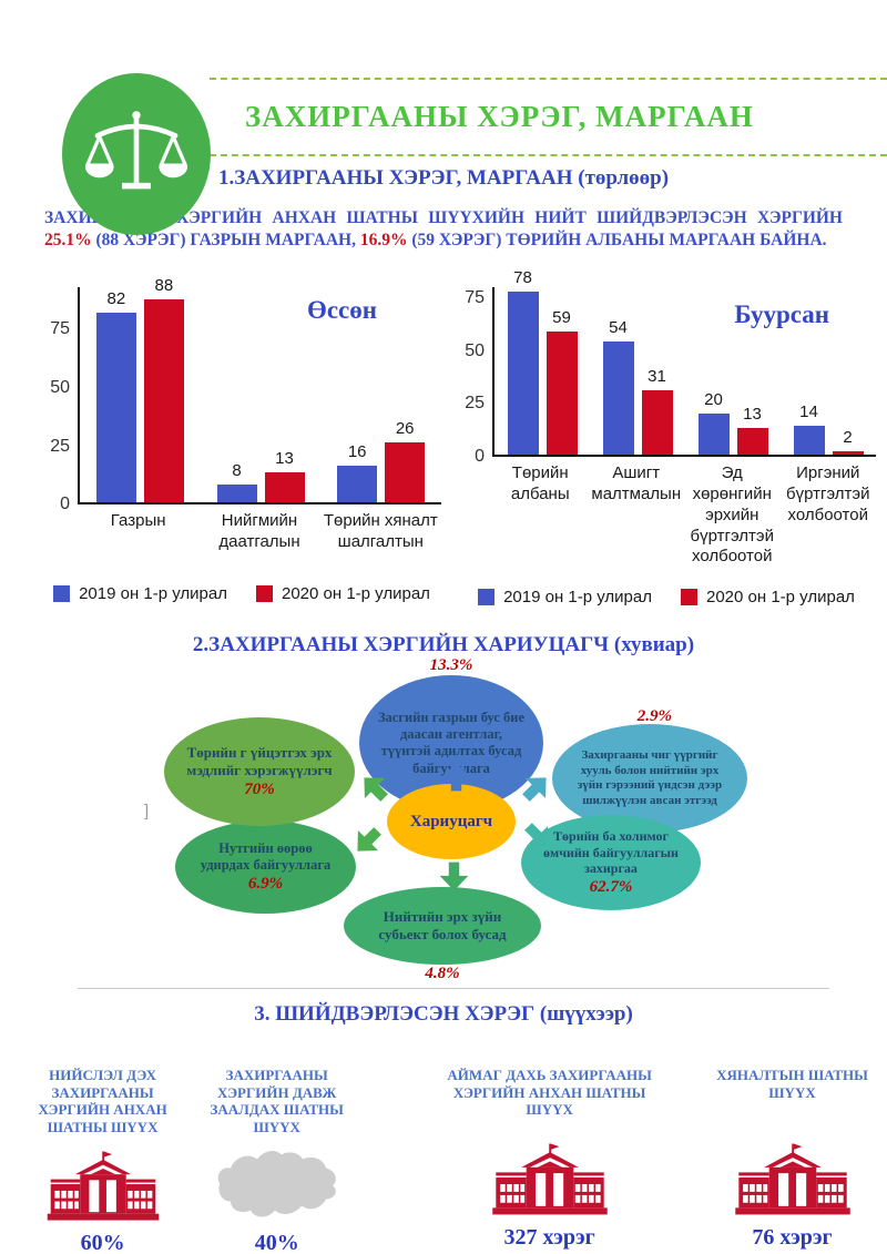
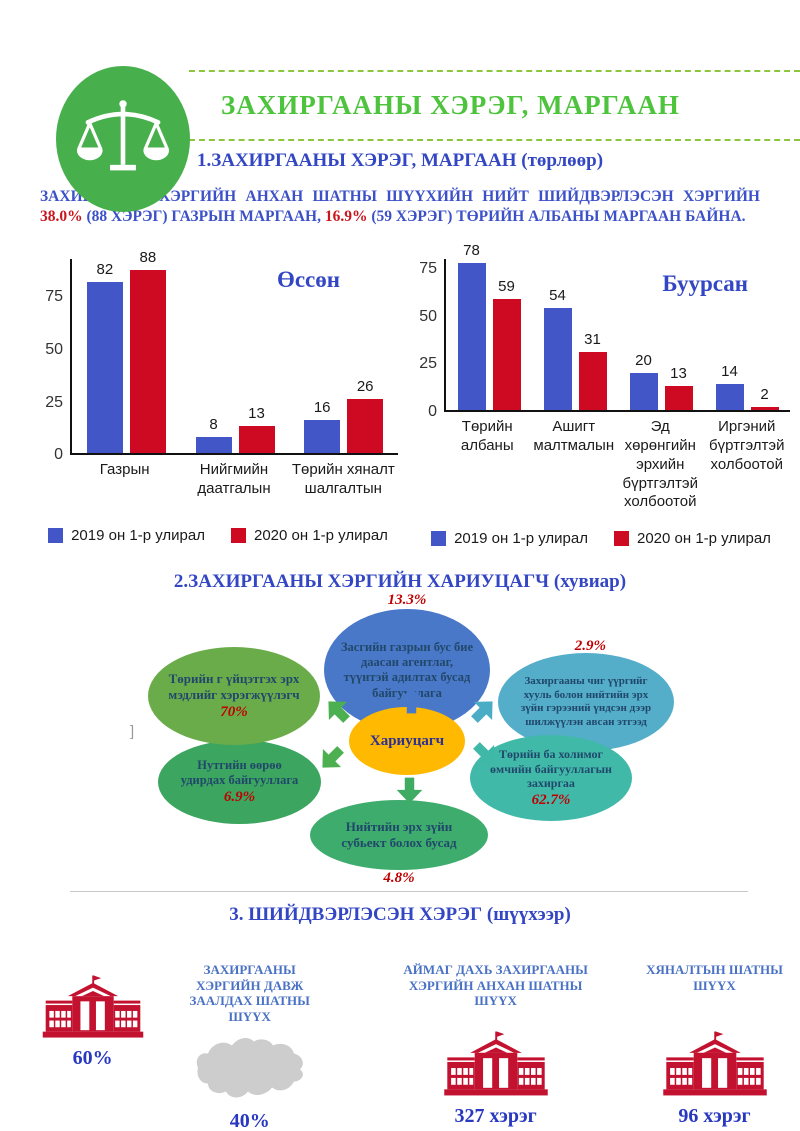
  ЗАХИРГААНЫ ХЭРЭГ, МАРГААН
  1.ЗАХИРГААНЫ ХЭРЭГ, МАРГААН (төрлөөр)
- ЗАХИ ХЭРГИЙН АНХАН ШАТНЫ ШҮҮХИЙН НИЙТ ШИЙДВЭРЛЭСЭН ХЭРГИЙН 25.1% (88 ХЭРЭГ) ГАЗРЫН МАРГААН, 16.9% (59 ХЭРЭГ) ТӨРИЙН АЛБАНЫ МАРГААН БАЙНА.
+ ЗАХИ ХЭРГИЙН АНХАН ШАТНЫ ШҮҮХИЙН НИЙТ ШИЙДВЭРЛЭСЭН ХЭРГИЙН 38.0% (88 ХЭРЭГ) ГАЗРЫН МАРГААН, 16.9% (59 ХЭРЭГ) ТӨРИЙН АЛБАНЫ МАРГААН БАЙНА.
  Өссөн
  0
  25
  50
  75
  82
  88
  8
  13
  16
  26
  Газрын
  Нийгмийн даатгалын
  Төрийн хяналт шалгалтын
  2019 он 1-р улирал
  2020 он 1-р улирал
  Буурсан
  0
  25
  50
  75
  78
  59
  54
  31
  20
  13
  14
  2
  Төрийн албаны
  Ашигт малтмалын
  Эд хөрөнгийн эрхийн бүртгэлтэй холбоотой
  Иргэний бүртгэлтэй холбоотой
  2019 он 1-р улирал
  2020 он 1-р улирал
  2.ЗАХИРГААНЫ ХЭРГИЙН ХАРИУЦАГЧ (хувиар)
  ]
  Засгийн газрын бус бие даасан агентлаг, түүнтэй адилтах бусад байгуулага
  13.3%
  Захиргааны чиг үүргийг хууль болон нийтийн эрх зүйн гэрээний үндсэн дээр шилжүүлэн авсан этгээд
  2.9%
  Төрийн ба холимог өмчийн байгууллагын захиргаа
  62.7%
  Нийтийн эрх зүйн субьект болох бусад
  4.8%
  Нутгийн өөрөө удирдах байгууллага
  6.9%
  Төрийн г үйцэтгэх эрх мэдлийг хэрэгжүүлэгч
  70%
  Хариуцагч
  3. ШИЙДВЭРЛЭСЭН ХЭРЭГ (шүүхээр)
- НИЙСЛЭЛ ДЭХ ЗАХИРГААНЫ ХЭРГИЙН АНХАН ШАТНЫ ШҮҮХ
  60%
  ЗАХИРГААНЫ ХЭРГИЙН ДАВЖ ЗААЛДАХ ШАТНЫ ШҮҮХ
  40%
  АЙМАГ ДАХЬ ЗАХИРГААНЫ ХЭРГИЙН АНХАН ШАТНЫ ШҮҮХ
  327 хэрэг
  ХЯНАЛТЫН ШАТНЫ ШҮҮХ
- 76 хэрэг
+ 96 хэрэг
